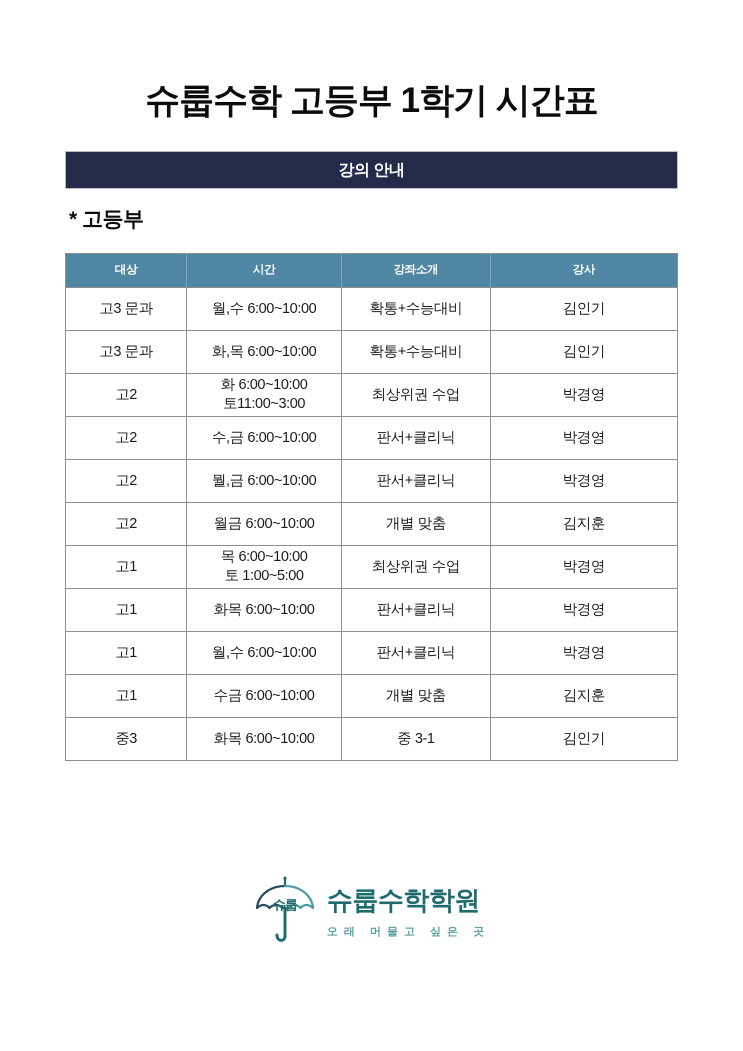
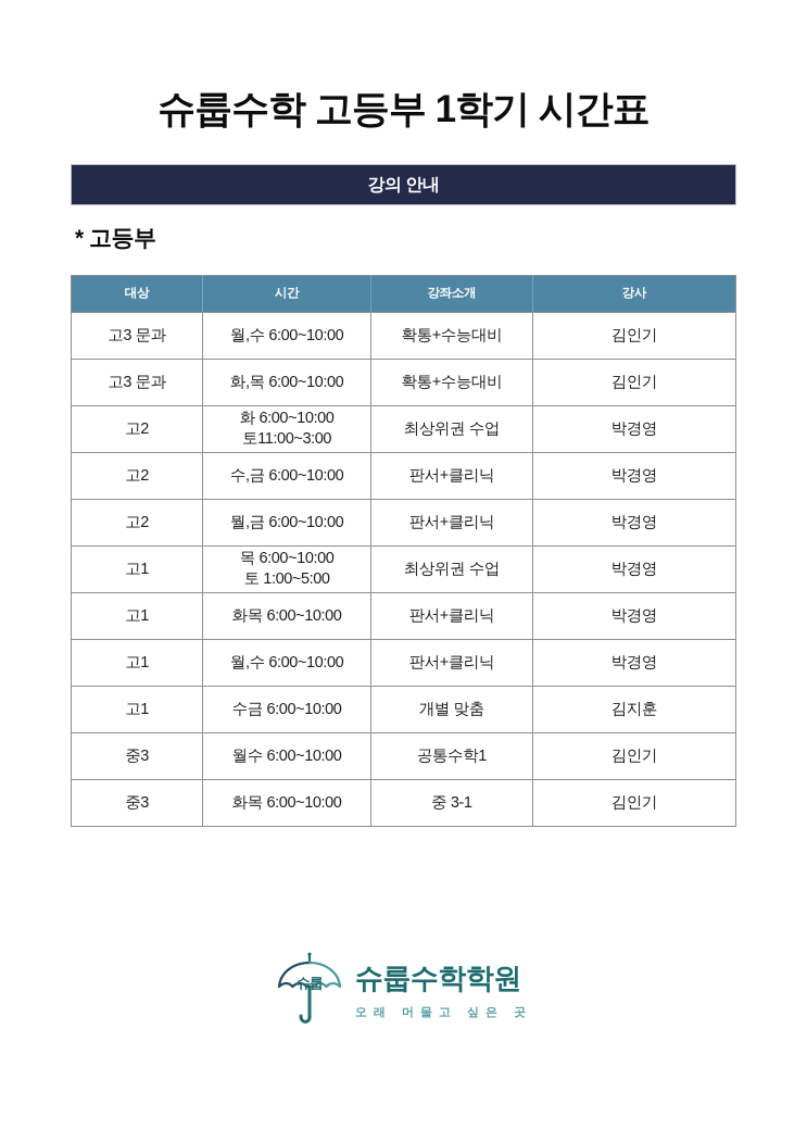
  슈룹수학 고등부 1학기 시간표
  강의 안내
  * 고등부
  대상	시간	강좌소개	강사
  고3 문과	월,수 6:00~10:00	확통+수능대비	김인기
  고3 문과	화,목 6:00~10:00	확통+수능대비	김인기
  고2	화 6:00~10:00토11:00~3:00	최상위권 수업	박경영
  고2	수,금 6:00~10:00	판서+클리닉	박경영
  고2	뭘,금 6:00~10:00	판서+클리닉	박경영
- 고2	월금 6:00~10:00	개별 맞춤	김지훈
  고1	목 6:00~10:00토 1:00~5:00	최상위권 수업	박경영
  고1	화목 6:00~10:00	판서+클리닉	박경영
  고1	월,수 6:00~10:00	판서+클리닉	박경영
  고1	수금 6:00~10:00	개별 맞춤	김지훈
+ 중3	월수 6:00~10:00	공통수학1	김인기
  중3	화목 6:00~10:00	중 3-1	김인기
  슈룹
  슈룹수학학원
  오래 머물고 싶은 곳
